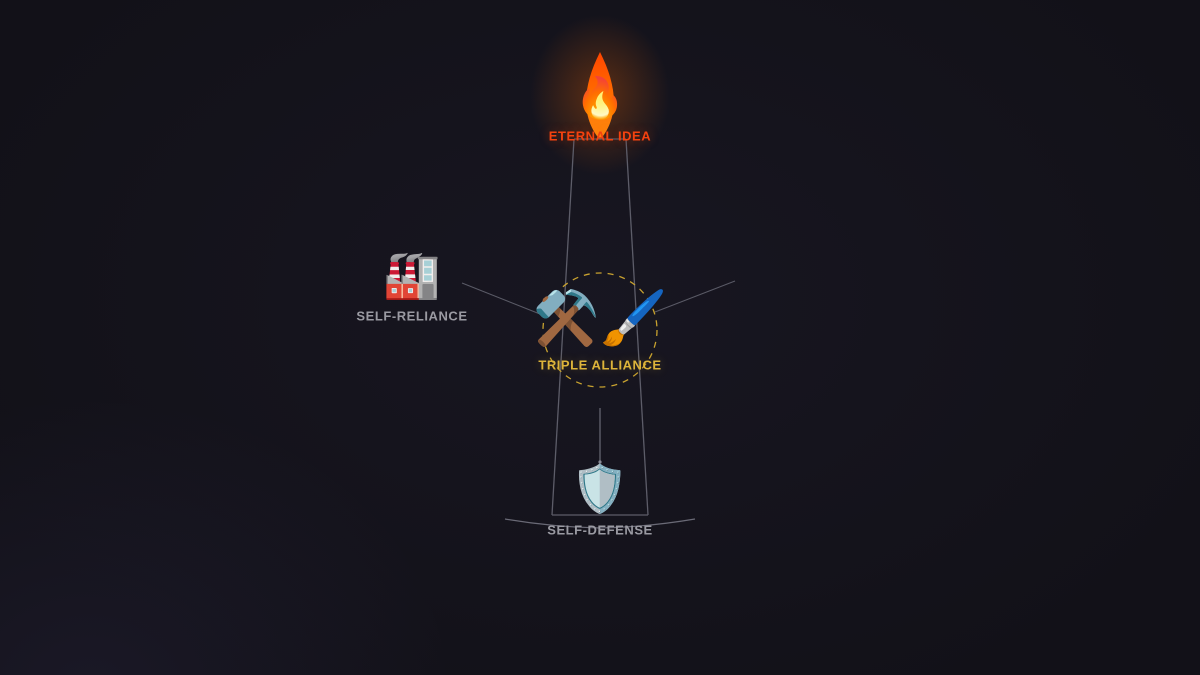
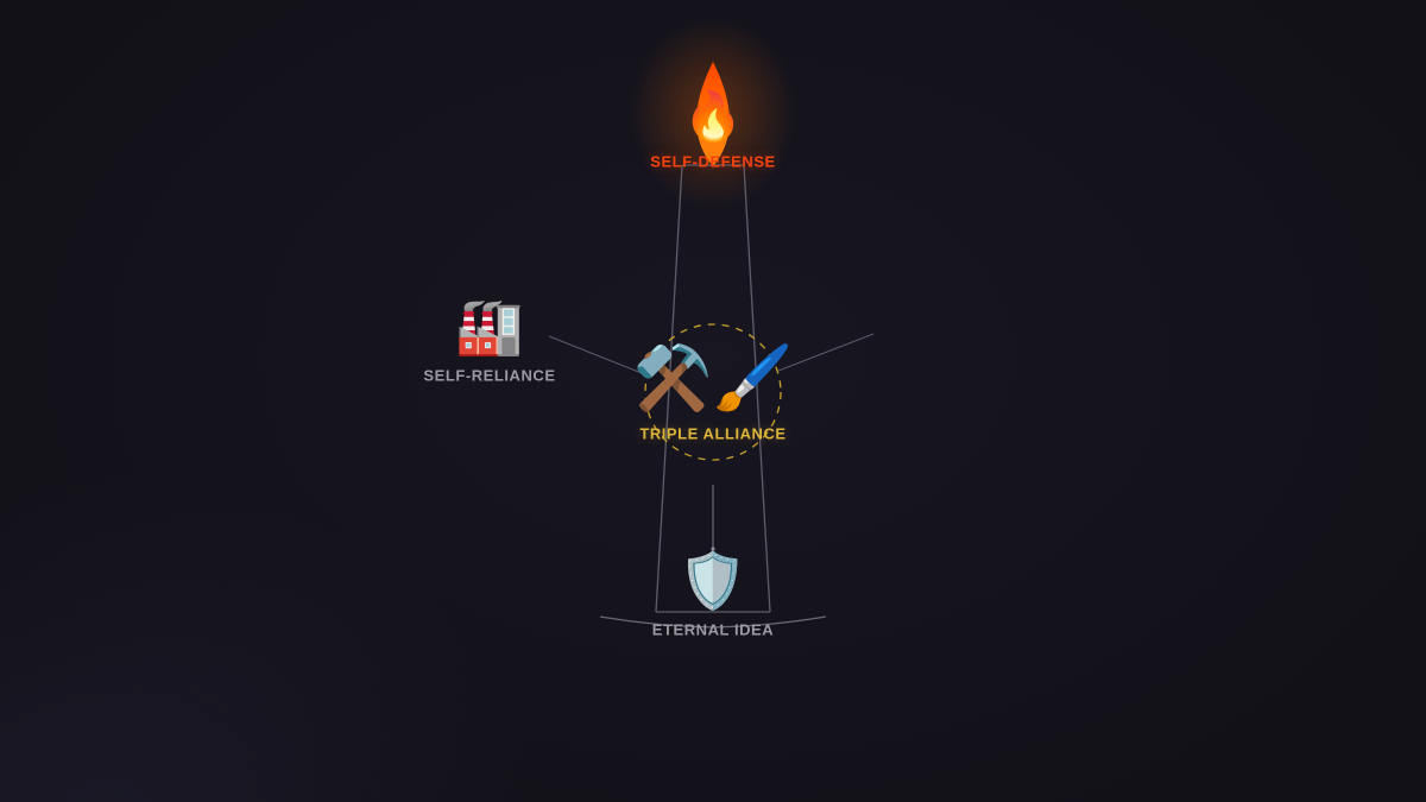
  🔥
- ETERNAL IDEA
+ SELF-DEFENSE
  ⚒️🖌️
  TRIPLE ALLIANCE
  🏭
  SELF-RELIANCE
  🛡️
- SELF-DEFENSE
+ ETERNAL IDEA
